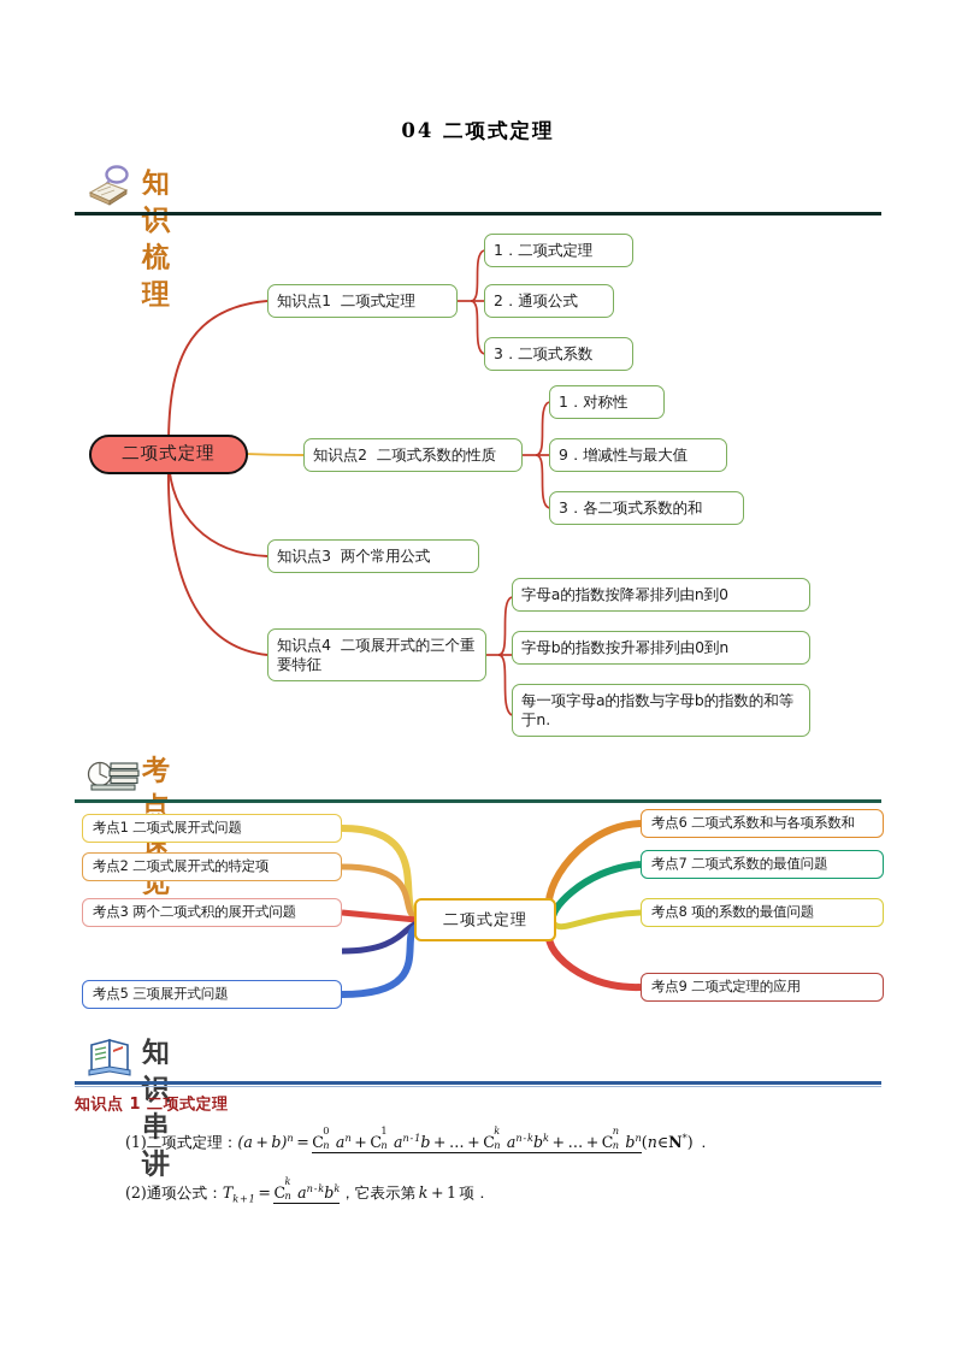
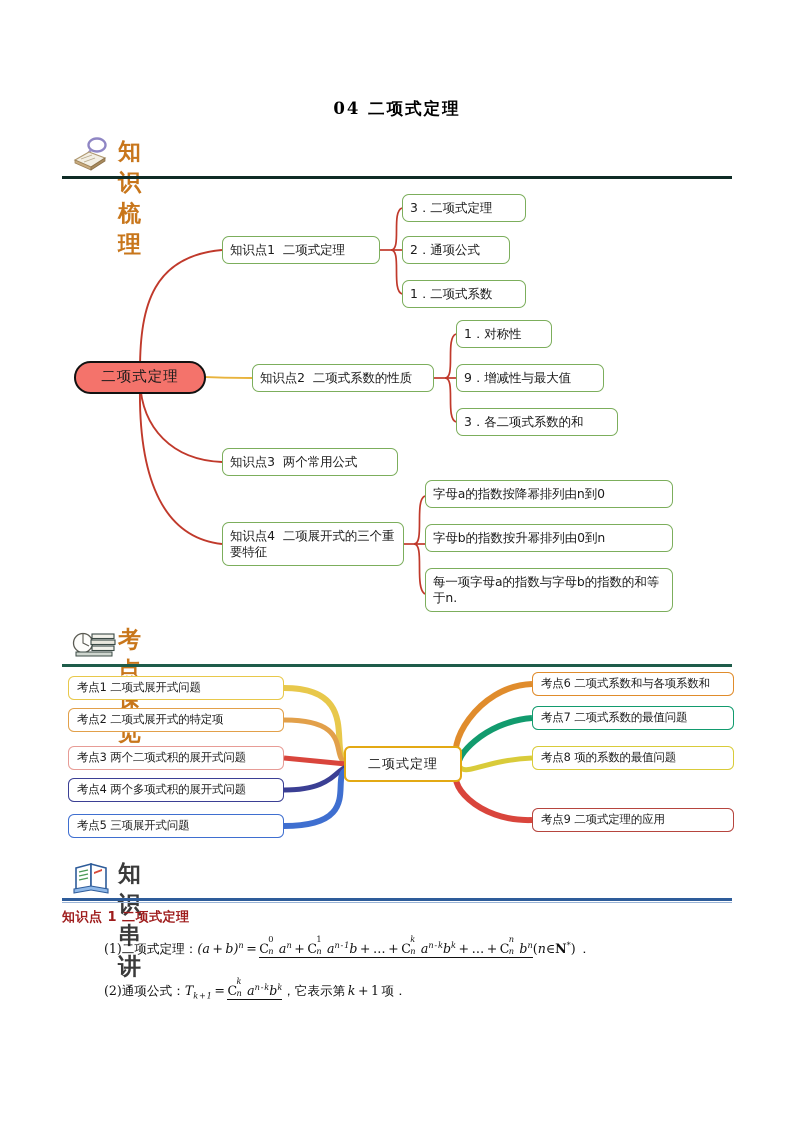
  04 二项式定理
  知 识 梳 理
  二项式定理
  知识点1 二项式定理
- 1．二项式定理
+ 3．二项式定理
  2．通项公式
- 3．二项式系数
+ 1．二项式系数
  知识点2 二项式系数的性质
  1．对称性
  9．增减性与最大值
  3．各二项式系数的和
  知识点3 两个常用公式
  知识点4 二项展开式的三个重要特征
  字母a的指数按降幂排列由n到0
  字母b的指数按升幂排列由0到n
  每一项字母a的指数与字母b的指数的和等于n.
  考 点 速 览
  二项式定理
  考点1 二项式展开式问题
  考点2 二项式展开式的特定项
  考点3 两个二项式积的展开式问题
+ 考点4 两个多项式积的展开式问题
  考点5 三项展开式问题
  考点6 二项式系数和与各项系数和
  考点7 二项式系数的最值问题
  考点8 项的系数的最值问题
  考点9 二项式定理的应用
  知 识 串 讲
  知识点 1 二项式定理
  (1)二项式定理：(a + b)n = C
  0
  n
  an + C
  1
  n
  an - 1b + … + C
  k
  n
  an - kbk + … + C
  n
  n
  bn(n∈N*) ．
  (2)通项公式：Tk + 1 = C
  k
  n
  an - kbk，它表示第 k + 1 项．
